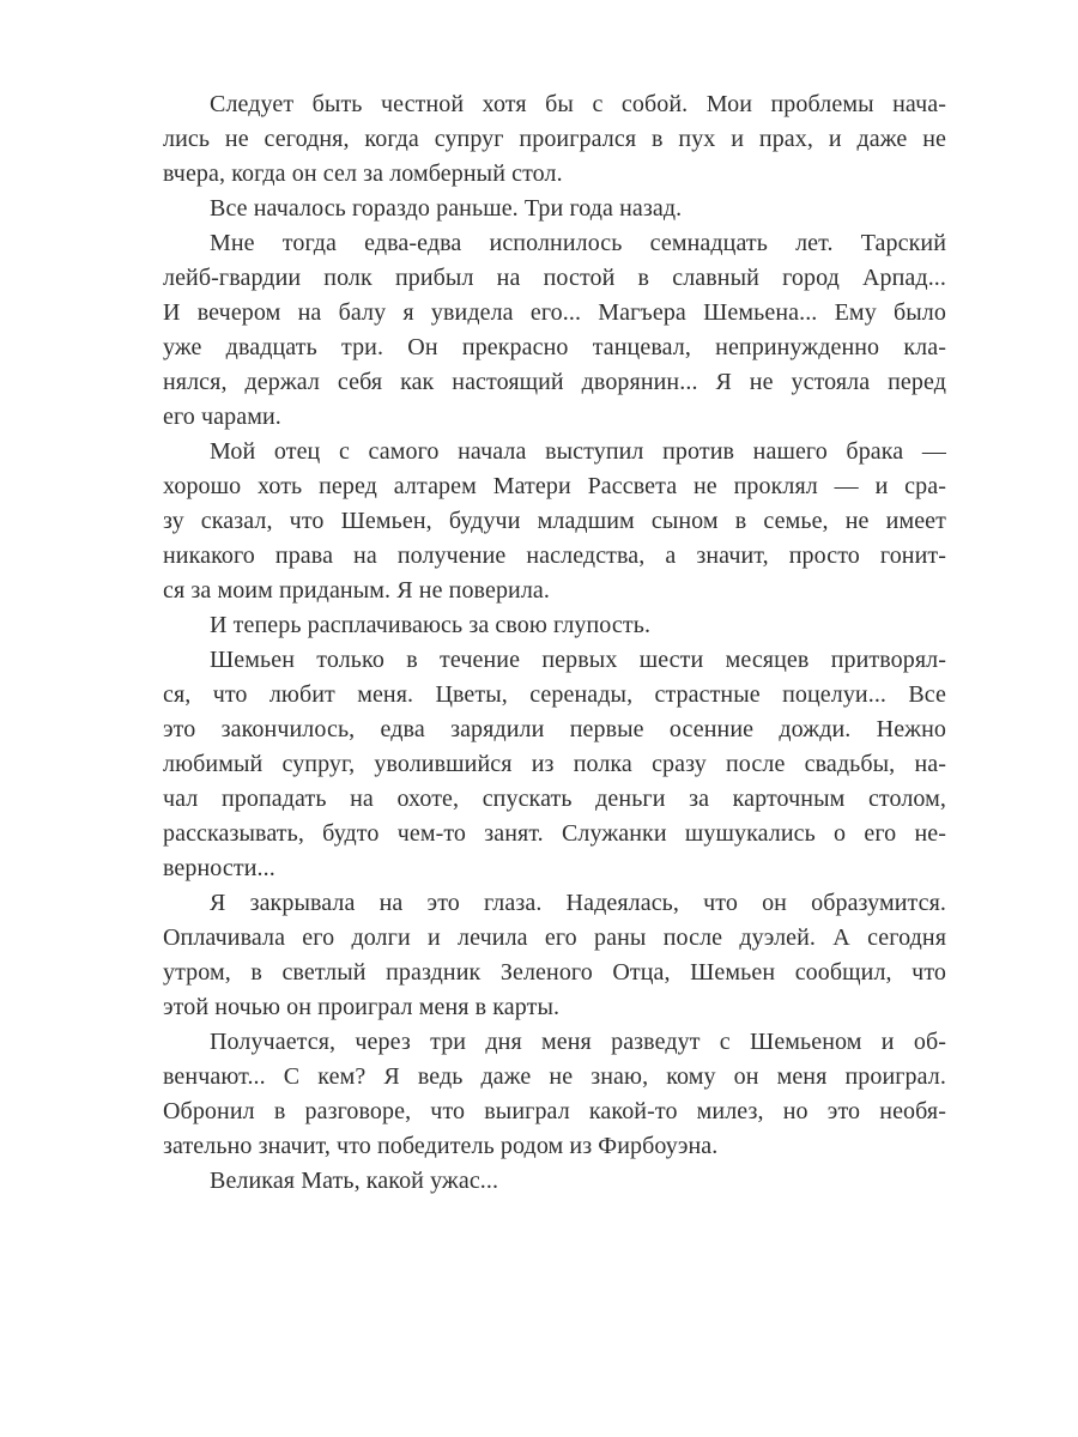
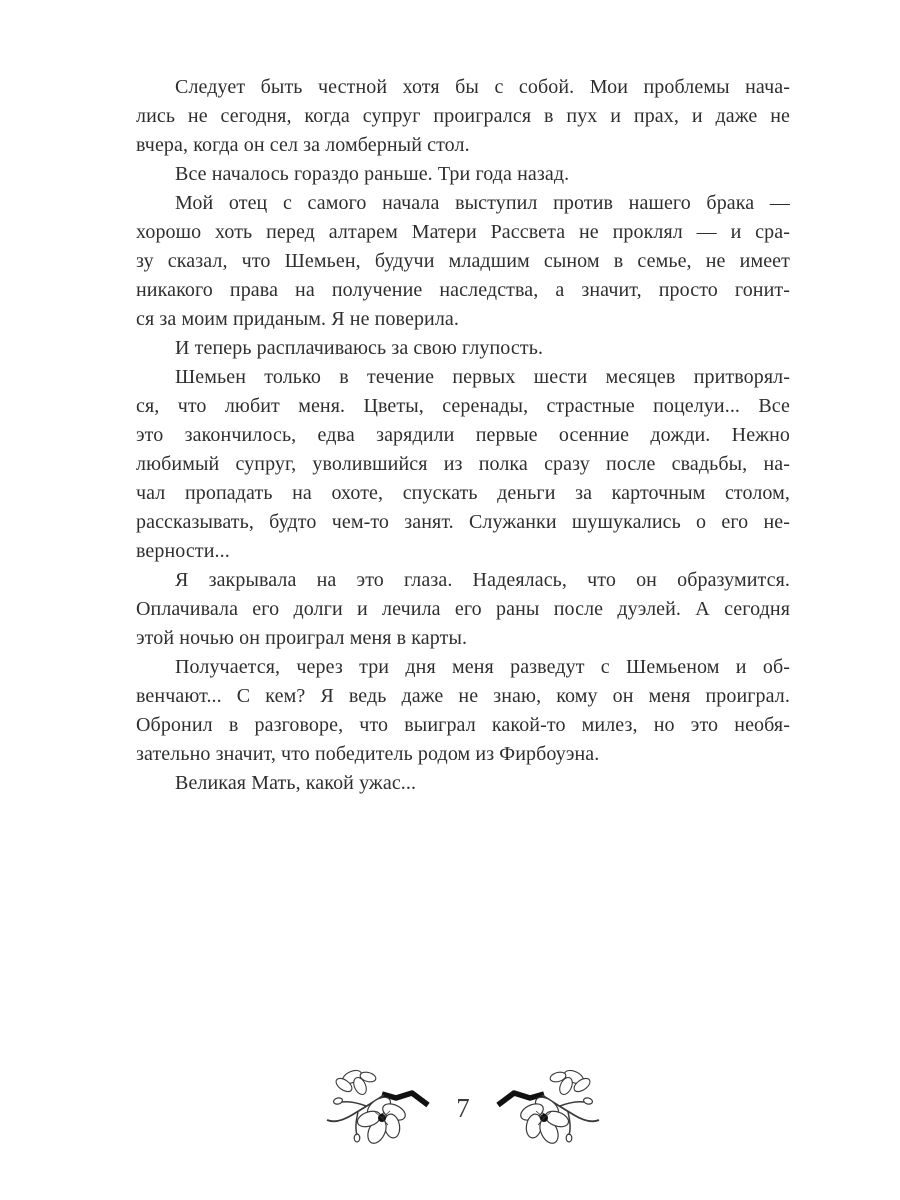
  Следует быть честной хотя бы с собой. Мои проблемы нача-
  лись не сегодня, когда супруг проигрался в пух и прах, и даже не
  вчера, когда он сел за ломберный стол.
  Все началось гораздо раньше. Три года назад.
- Мне тогда едва-едва исполнилось семнадцать лет. Тарский
- лейб-гвардии полк прибыл на постой в славный город Арпад...
- И вечером на балу я увидела его... Магъера Шемьена... Ему было
- уже двадцать три. Он прекрасно танцевал, непринужденно кла-
- нялся, держал себя как настоящий дворянин... Я не устояла перед
- его чарами.
  Мой отец с самого начала выступил против нашего брака —
  хорошо хоть перед алтарем Матери Рассвета не проклял — и сра-
  зу сказал, что Шемьен, будучи младшим сыном в семье, не имеет
  никакого права на получение наследства, а значит, просто гонит-
  ся за моим приданым. Я не поверила.
  И теперь расплачиваюсь за свою глупость.
  Шемьен только в течение первых шести месяцев притворял-
  ся, что любит меня. Цветы, серенады, страстные поцелуи... Все
  это закончилось, едва зарядили первые осенние дожди. Нежно
  любимый супруг, уволившийся из полка сразу после свадьбы, на-
  чал пропадать на охоте, спускать деньги за карточным столом,
  рассказывать, будто чем-то занят. Служанки шушукались о его не-
  верности...
  Я закрывала на это глаза. Надеялась, что он образумится.
  Оплачивала его долги и лечила его раны после дуэлей. А сегодня
- утром, в светлый праздник Зеленого Отца, Шемьен сообщил, что
  этой ночью он проиграл меня в карты.
  Получается, через три дня меня разведут с Шемьеном и об-
  венчают... С кем? Я ведь даже не знаю, кому он меня проиграл.
  Обронил в разговоре, что выиграл какой-то милез, но это необя-
  зательно значит, что победитель родом из Фирбоуэна.
  Великая Мать, какой ужас...
+ 7
